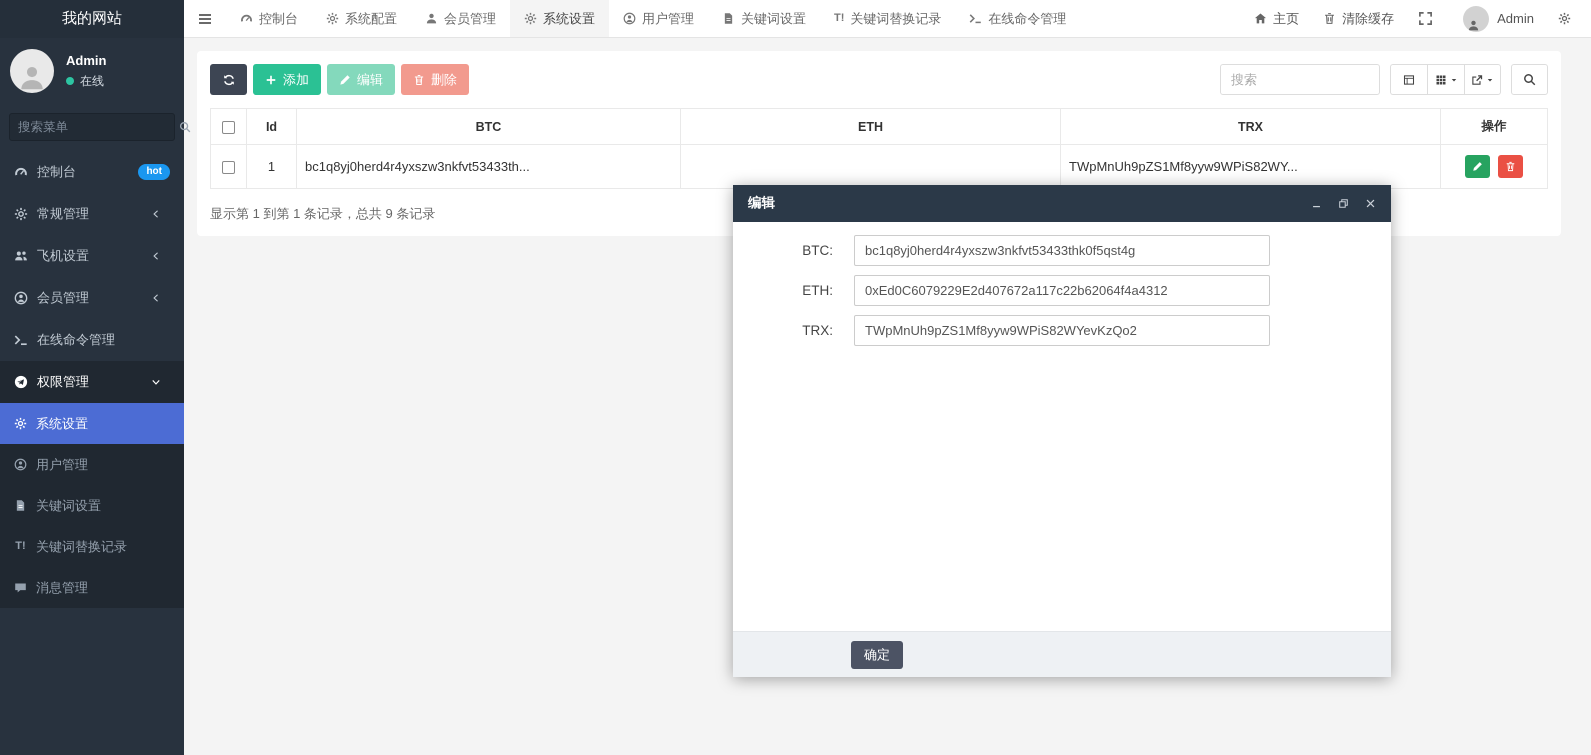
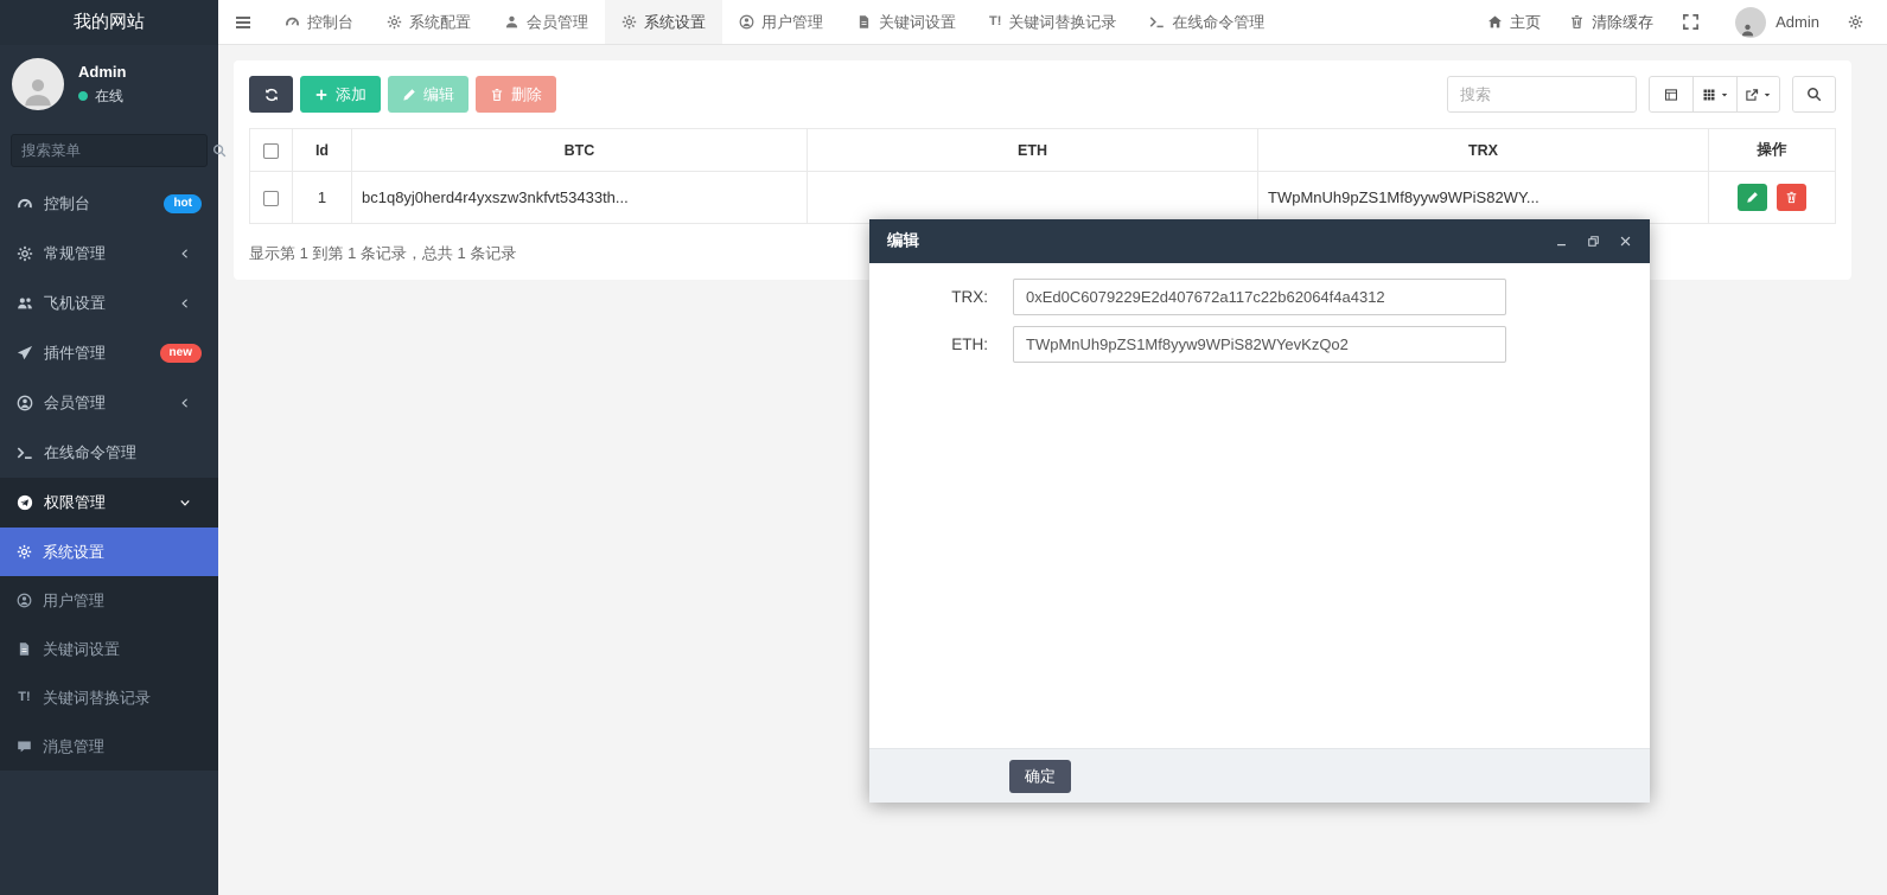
  我的网站
  Admin
  在线
  搜索菜单
  控制台
  hot
  常规管理
  飞机设置
+ 插件管理
+ new
  会员管理
  在线命令管理
  权限管理
  系统设置
  用户管理
  关键词设置
  T!
  关键词替换记录
  消息管理
  控制台
  系统配置
  会员管理
  系统设置
  用户管理
  关键词设置
  T!
  关键词替换记录
  在线命令管理
  主页
  清除缓存
  Admin
  添加
  编辑
  删除
  搜索
  	Id	BTC	ETH	TRX	操作
  	1	bc1q8yj0herd4r4yxszw3nkfvt53433th...		TWpMnUh9pZS1Mf8yyw9WPiS82WY...
- 显示第 1 到第 1 条记录，总共 9 条记录
+ 显示第 1 到第 1 条记录，总共 1 条记录
  编辑
- BTC:
- bc1q8yj0herd4r4yxszw3nkfvt53433thk0f5qst4g
- ETH:
+ TRX:
  0xEd0C6079229E2d407672a117c22b62064f4a4312
- TRX:
+ ETH:
  TWpMnUh9pZS1Mf8yyw9WPiS82WYevKzQo2
  确定
